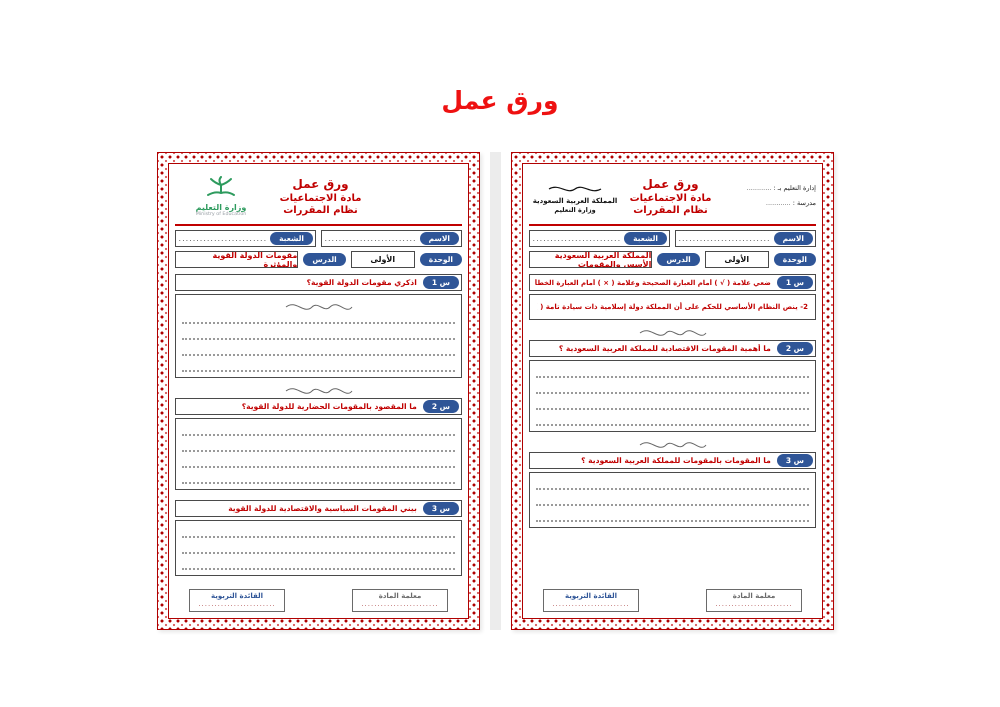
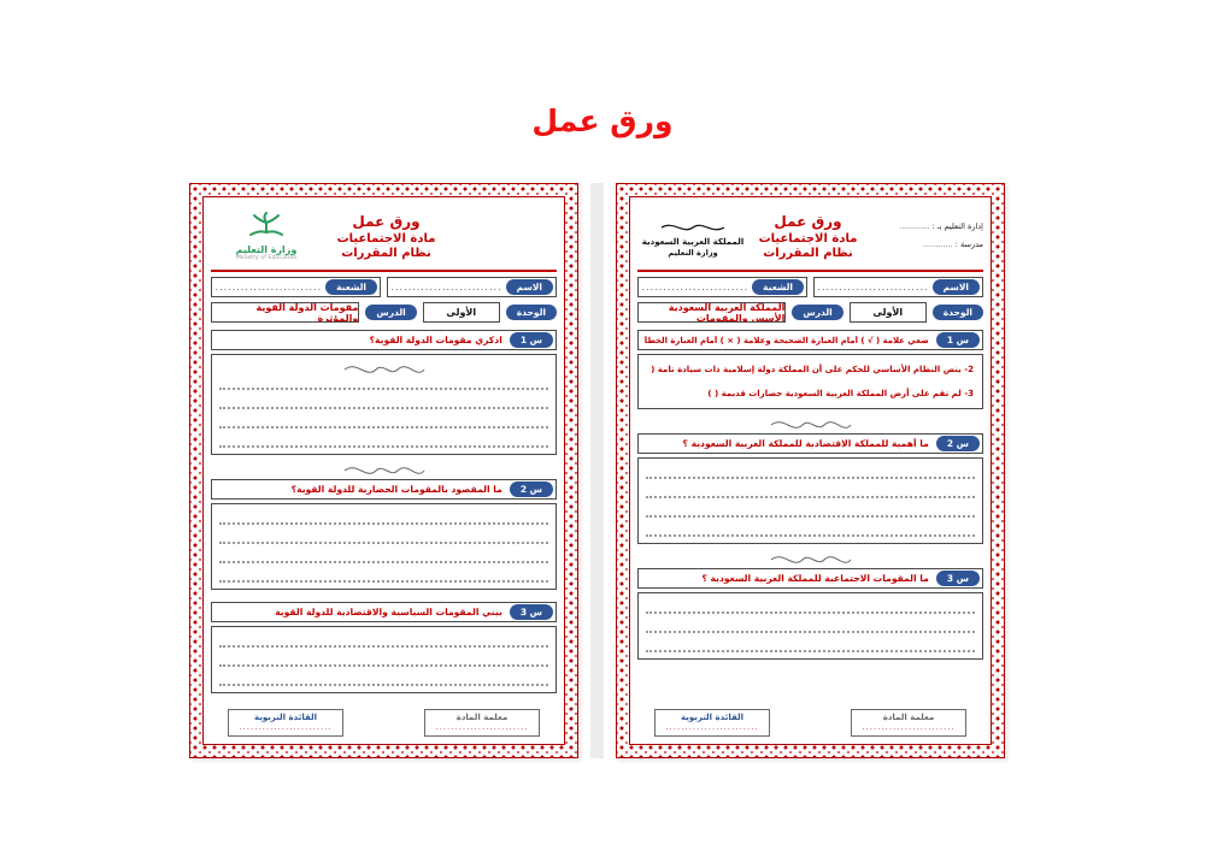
  ورق عمل
  إدارة التعليم بـ : ............
  مدرسة : ............
  ورق عمل
  مادة الاجتماعيات
  نظام المقررات
  المملكة العربية السعودية
  وزارة التعليم
  الاسم
  ..........................
  الشعبة
  .........................
  الوحدة
  الأولى
  الدرس
  المملكة العربية السعودية الأسس والمقومات
  س 1
  ضعي علامة ( √ ) أمام العبارة الصحيحة وعلامة ( × ) أمام العبارة الخطأ
  2- ينص النظام الأساسي للحكم على أن المملكة دولة إسلامية ذات سيادة تامة (
+ 3- لم تقم على أرض المملكة العربية السعودية حضارات قديمة ( )
  س 2
- ما أهمية المقومات الاقتصادية للمملكة العربية السعودية ؟
+ ما أهمية للمملكة الاقتصادية للمملكة العربية السعودية ؟
  س 3
- ما المقومات بالمقومات للمملكة العربية السعودية ؟
+ ما المقومات الاجتماعية للمملكة العربية السعودية ؟
  معلمة المادة
  ........................
  القائدة التربوية
  ........................
  ورق عمل
  مادة الاجتماعيات
  نظام المقررات
  وزارة التعليم
  الاسم
  ..........................
  الشعبة
  .........................
  الوحدة
  الأولى
  الدرس
  مقومات الدولة القوية والمؤثرة
  س 1
  اذكري مقومات الدولة القوية؟
  س 2
  ما المقصود بالمقومات الحضارية للدولة القوية؟
  س 3
  بيني المقومات السياسية والاقتصادية للدولة القوية
  معلمة المادة
  ........................
  القائدة التربوية
  ........................
